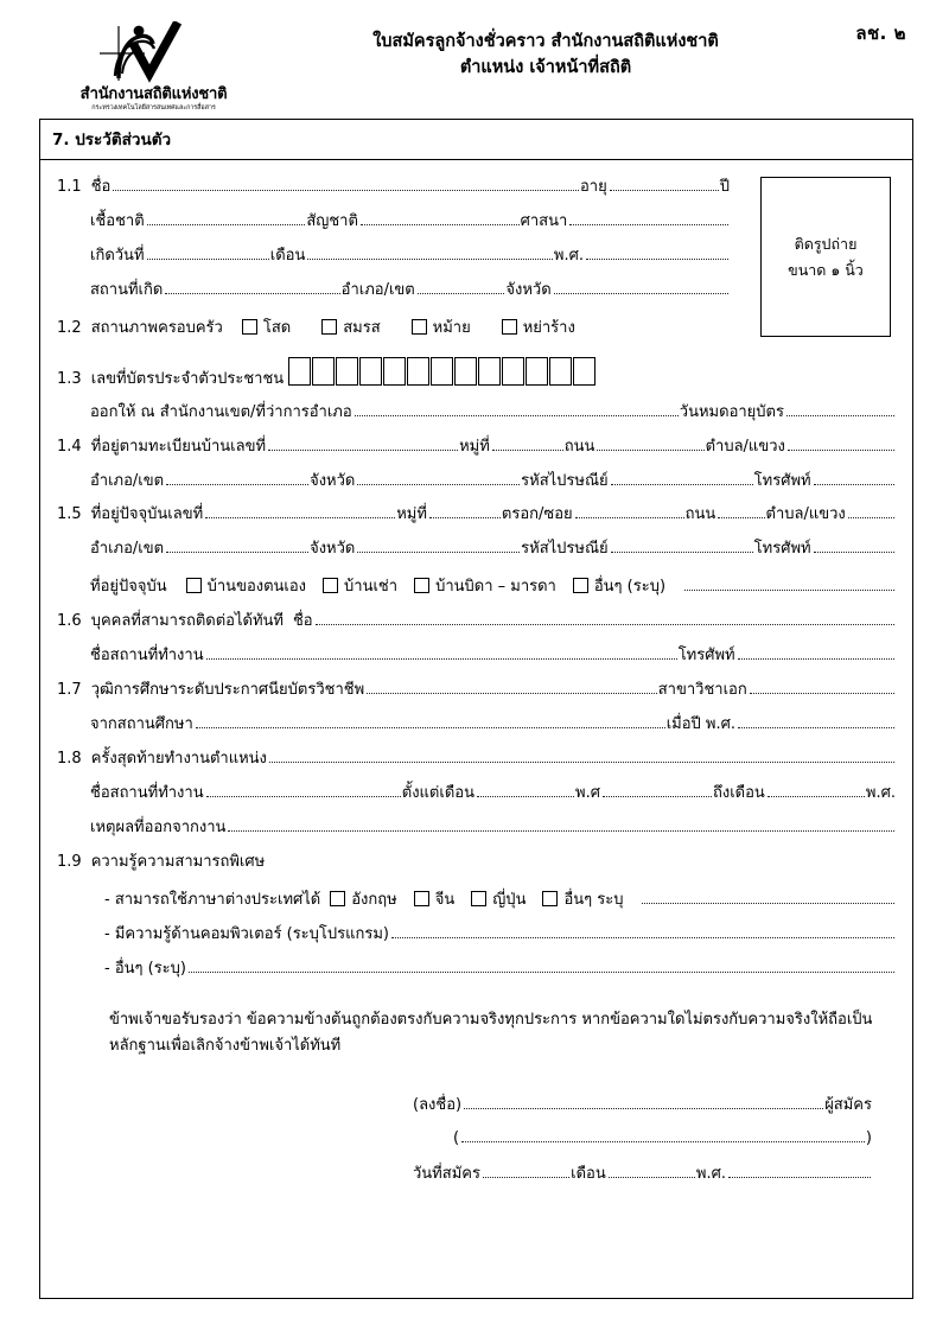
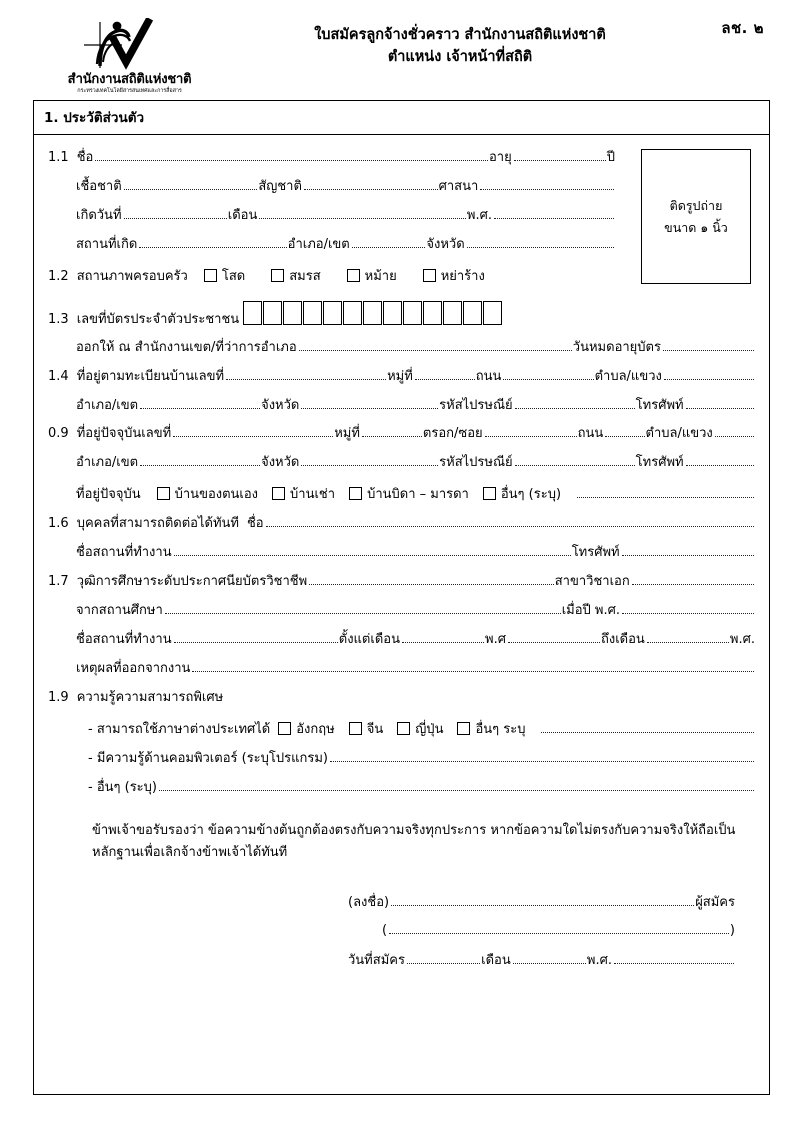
  ลช. ๒
  สำนักงานสถิติแห่งชาติ
  ใบสมัครลูกจ้างชั่วคราว สำนักงานสถิติแห่งชาติ
  ตำแหน่ง เจ้าหน้าที่สถิติ
- 7. ประวัติส่วนตัว
+ 1. ประวัติส่วนตัว
  ติดรูปถ่าย
  ขนาด ๑ นิ้ว
  1.1
  ชื่อ
  อายุ
  ปี
  เชื้อชาติ
  สัญชาติ
  ศาสนา
  เกิดวันที่
  เดือน
  พ.ศ.
  สถานที่เกิด
  อำเภอ/เขต
  จังหวัด
  1.2
  สถานภาพครอบครัว
  โสด
  สมรส
  หม้าย
  หย่าร้าง
  1.3
  เลขที่บัตรประจำตัวประชาชน
  ออกให้ ณ สำนักงานเขต/ที่ว่าการอำเภอ
  วันหมดอายุบัตร
  1.4
  ที่อยู่ตามทะเบียนบ้านเลขที่
  หมู่ที่
  ถนน
  ตำบล/แขวง
  อำเภอ/เขต
  จังหวัด
  รหัสไปรษณีย์
  โทรศัพท์
- 1.5
+ 0.9
  ที่อยู่ปัจจุบันเลขที่
  หมู่ที่
  ตรอก/ซอย
  ถนน
  ตำบล/แขวง
  อำเภอ/เขต
  จังหวัด
  รหัสไปรษณีย์
  โทรศัพท์
  ที่อยู่ปัจจุบัน
  บ้านของตนเอง
  บ้านเช่า
  บ้านบิดา – มารดา
  อื่นๆ (ระบุ)
  1.6
  บุคคลที่สามารถติดต่อได้ทันที
  ชื่อ
  ชื่อสถานที่ทำงาน
  โทรศัพท์
  1.7
  วุฒิการศึกษาระดับประกาศนียบัตรวิชาชีพ
  สาขาวิชาเอก
  จากสถานศึกษา
  เมื่อปี พ.ศ.
- 1.8
- ครั้งสุดท้ายทำงานตำแหน่ง
  ชื่อสถานที่ทำงาน
  ตั้งแต่เดือน
  พ.ศ
  ถึงเดือน
  พ.ศ.
  เหตุผลที่ออกจากงาน
  1.9
  ความรู้ความสามารถพิเศษ
  - สามารถใช้ภาษาต่างประเทศได้
  อังกฤษ
  จีน
  ญี่ปุ่น
  อื่นๆ ระบุ
  - มีความรู้ด้านคอมพิวเตอร์ (ระบุโปรแกรม)
  - อื่นๆ (ระบุ)
  ข้าพเจ้าขอรับรองว่า ข้อความข้างต้นถูกต้องตรงกับความจริงทุกประการ หากข้อความใดไม่ตรงกับความจริงให้ถือเป็นหลักฐานเพื่อเลิกจ้างข้าพเจ้าได้ทันที
  (ลงชื่อ)
  ผู้สมัคร
  (
  )
  วันที่สมัคร
  เดือน
  พ.ศ.
